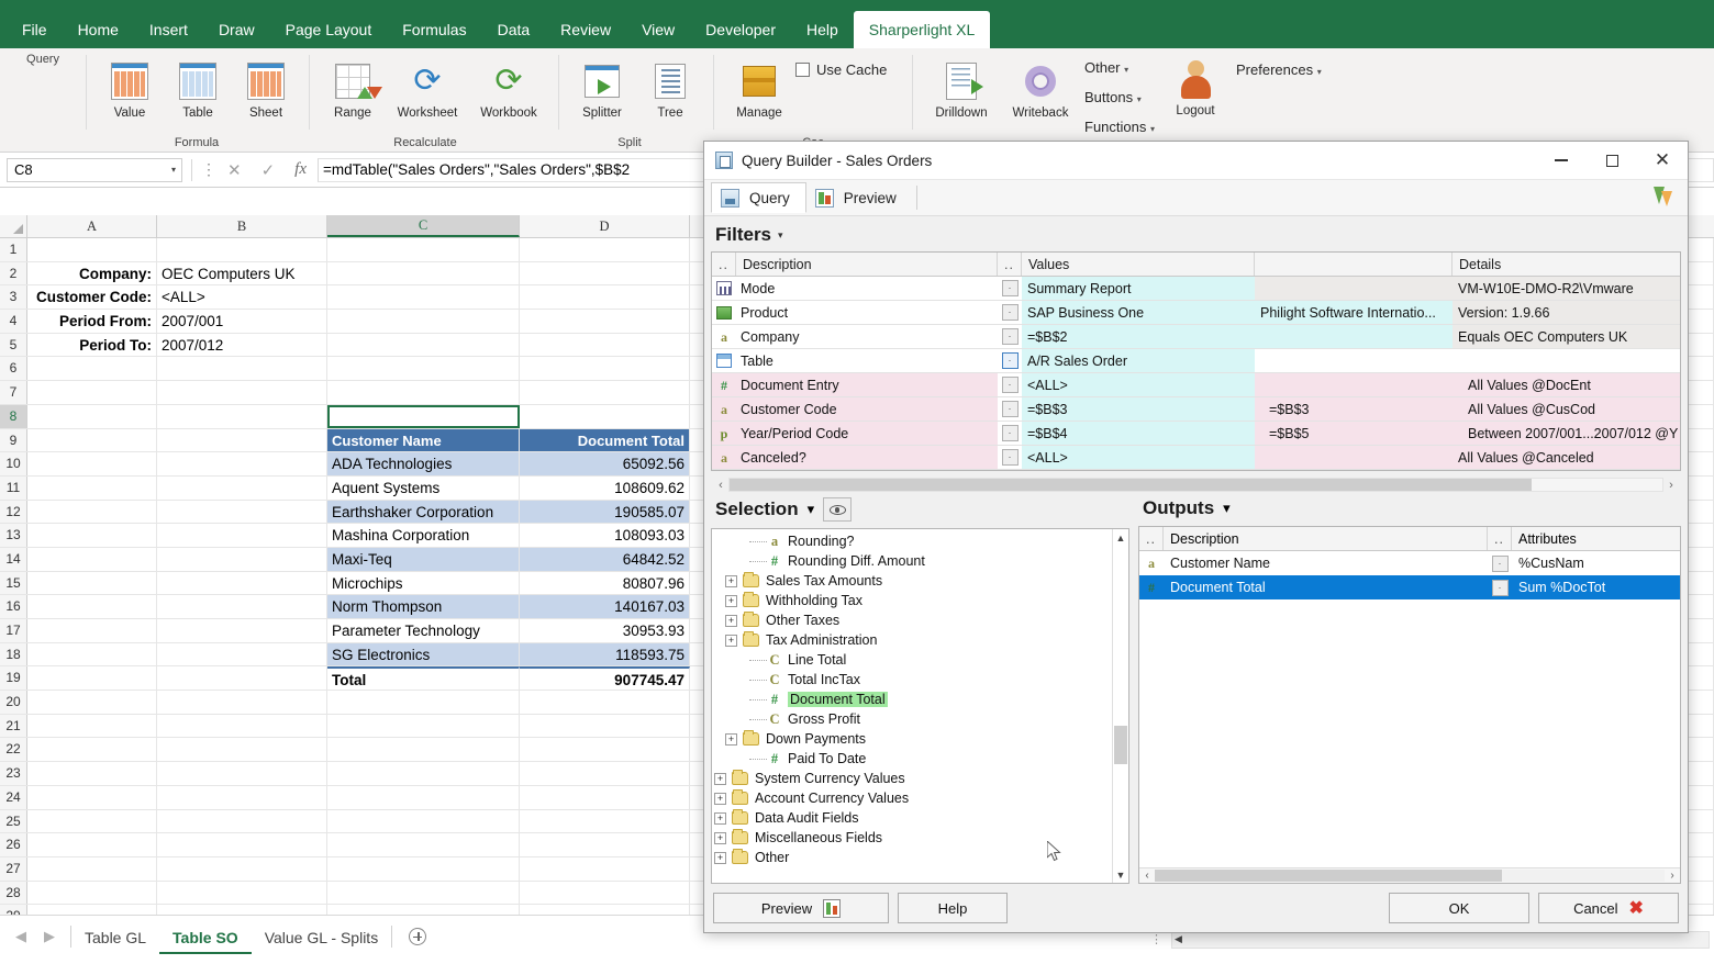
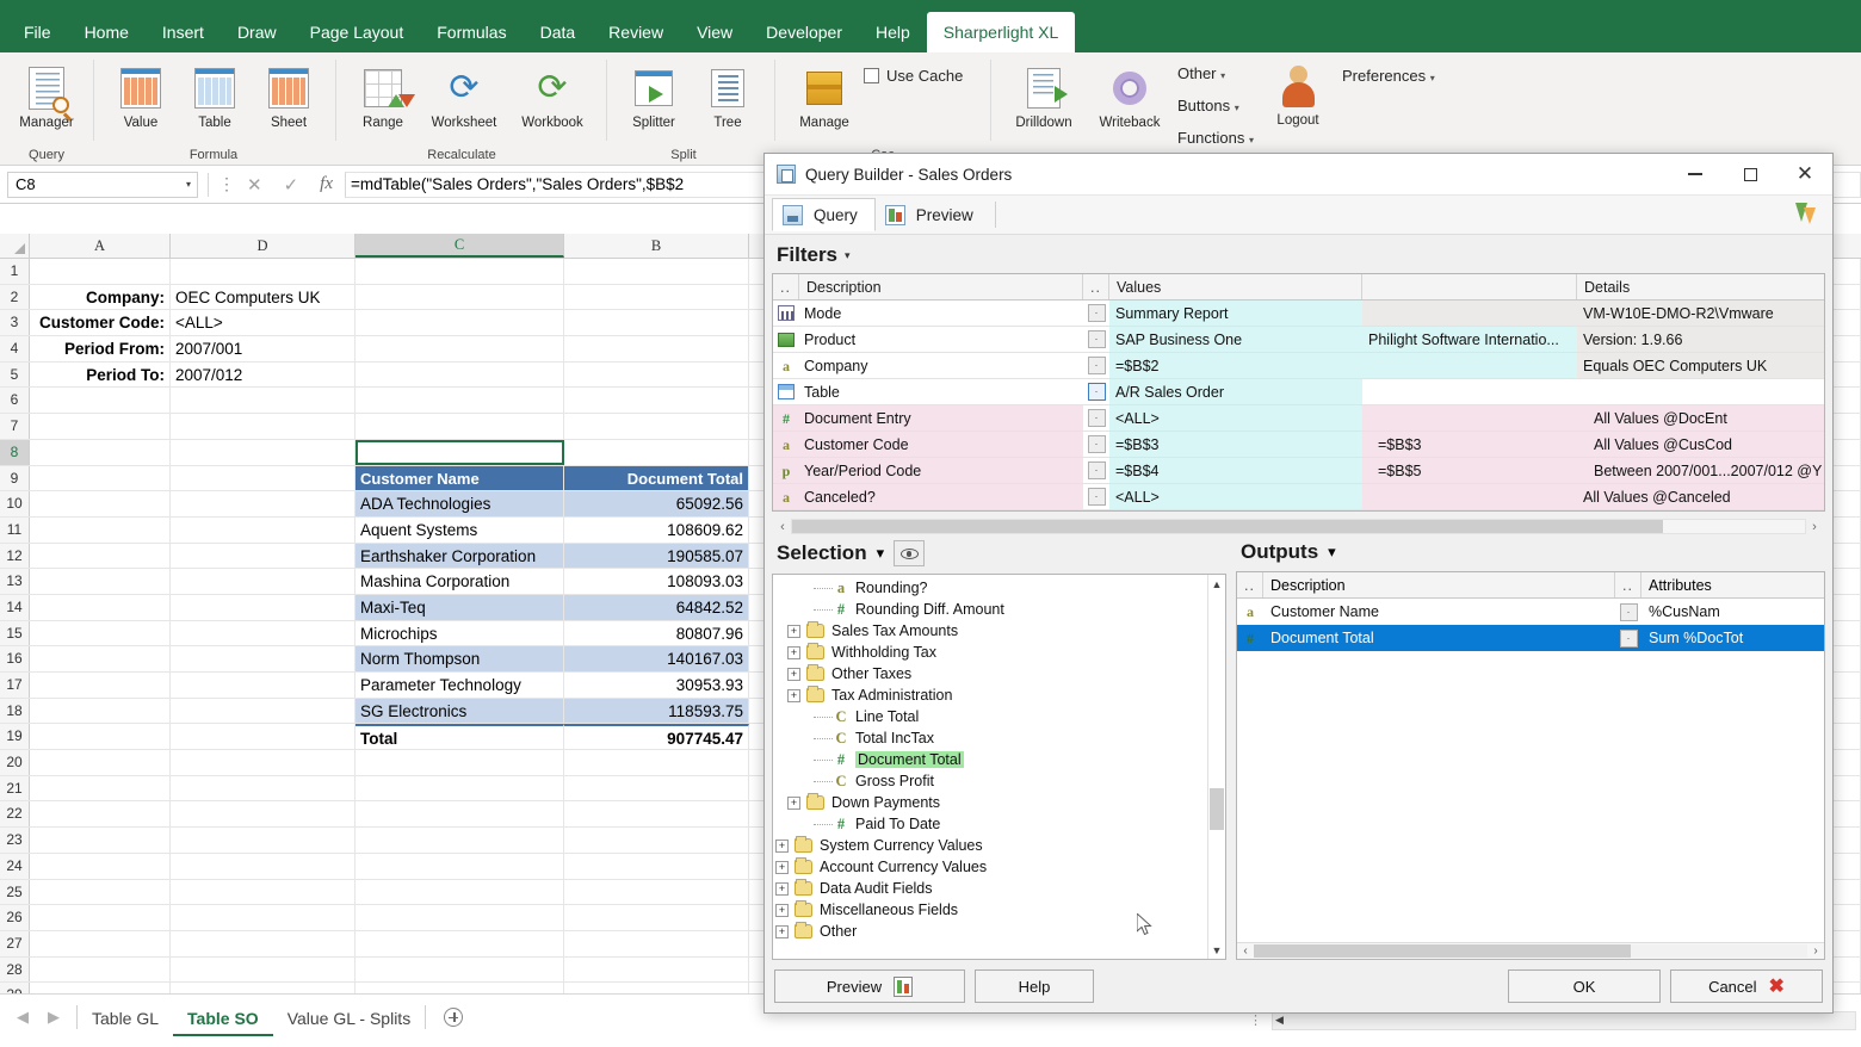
  File
  Home
  Insert
  Draw
  Page Layout
  Formulas
  Data
  Review
  View
  Developer
  Help
  Sharperlight XL
+ Manager
  Query
  Value
  Table
  Sheet
  Formula
  Range
  ⟳
  Worksheet
  ⟳
  Workbook
  Recalculate
  Splitter
  Tree
  Split
  Manage
  Use Cache
  Drilldown
  Writeback
  Other ▾
  Buttons ▾
  Functions ▾
  Logout
  Preferences ▾
  C8
  ▾
  ⋮
  ✕
  ✓
  fx
  =mdTable("Sales Orders","Sales Orders",$B$2
  A
- B
+ D
  C
- D
+ B
  1
  2
  Company:
  OEC Computers UK
  3
  Customer Code:
  <ALL>
  4
  Period From:
  2007/001
  5
  Period To:
  2007/012
  6
  7
  8
  9
  Customer Name
  Document Total
  10
  ADA Technologies
  65092.56
  11
  Aquent Systems
  108609.62
  12
  Earthshaker Corporation
  190585.07
  13
  Mashina Corporation
  108093.03
  14
  Maxi-Teq
  64842.52
  15
  Microchips
  80807.96
  16
  Norm Thompson
  140167.03
  17
  Parameter Technology
  30953.93
  18
  SG Electronics
  118593.75
  19
  Total
  907745.47
  20
  21
  22
  23
  24
  25
  26
  27
  28
  ◀
  ▶
  Table GL
  Table SO
  Value GL - Splits
  ⋮
  ◀
  Query Builder - Sales Orders
  ✕
  Query
  Preview
  Filters
  ▾
  ..
  Description
  ..
  Values
  Details
  Mode
  ·
  Summary Report
  VM-W10E-DMO-R2\Vmware
  Product
  ·
  SAP Business One
  Philight Software Internatio...
  Version: 1.9.66
  a
  Company
  ·
  =$B$2
  Equals OEC Computers UK
  Table
  ·
  A/R Sales Order
  #
  Document Entry
  ·
  <ALL>
  All Values @DocEnt
  a
  Customer Code
  ·
  =$B$3
  =$B$3
  All Values @CusCod
  p
  Year/Period Code
  ·
  =$B$4
  =$B$5
  Between 2007/001...2007/012 @Y
  a
  Canceled?
  ·
  <ALL>
  All Values @Canceled
  ‹
  ›
  Selection
  ▾
  a
  Rounding?
  #
  Rounding Diff. Amount
  +
  Sales Tax Amounts
  +
  Withholding Tax
  +
  Other Taxes
  +
  Tax Administration
  C
  Line Total
  C
  Total IncTax
  #
  Document Total
  C
  Gross Profit
  +
  Down Payments
  #
  Paid To Date
  +
  System Currency Values
  +
  Account Currency Values
  +
  Data Audit Fields
  +
  Miscellaneous Fields
  +
  Other
  ▲
  ▼
  Outputs
  ▾
  ..
  Description
  ..
  Attributes
  a
  Customer Name
  ·
  %CusNam
  #
  Document Total
  ·
  Sum %DocTot
  ‹
  ›
  Preview
  Help
  OK
  Cancel
  ✖
